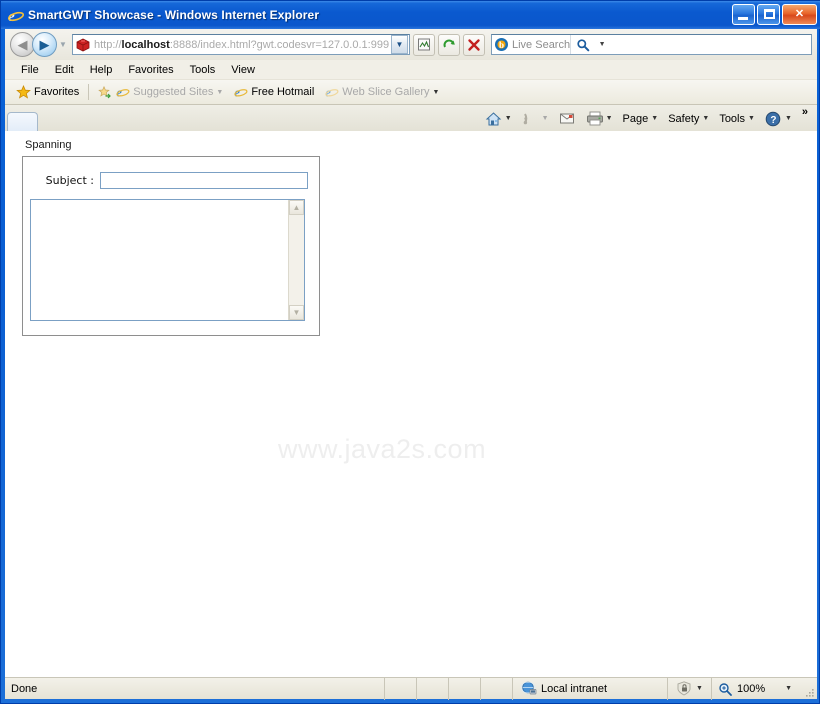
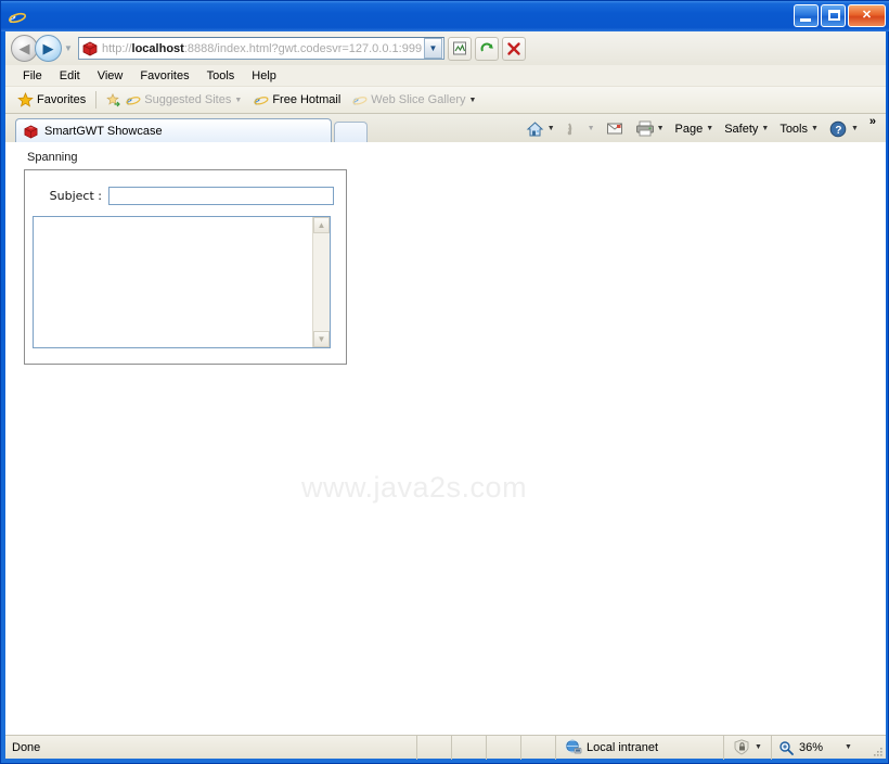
  e
- SmartGWT Showcase - Windows Internet Explorer
  ✕
  ◀
  ▶
  ▼
  http://localhost:8888/index.html?gwt.codesvr=127.0.0.1:999
  ▼
- b
- Live Search
  File
  Edit
- Help
+ View
  Favorites
  Tools
- View
+ Help
  Favorites
  e
  Suggested Sites
  e
  Free Hotmail
  e
  Web Slice Gallery
+ SmartGWT Showcase
  Page
  Safety
  Tools
  ?
  »
  Spanning
  Subject :
  ▲
  ▼
  Done
  Local intranet
- 100%
+ 36%
